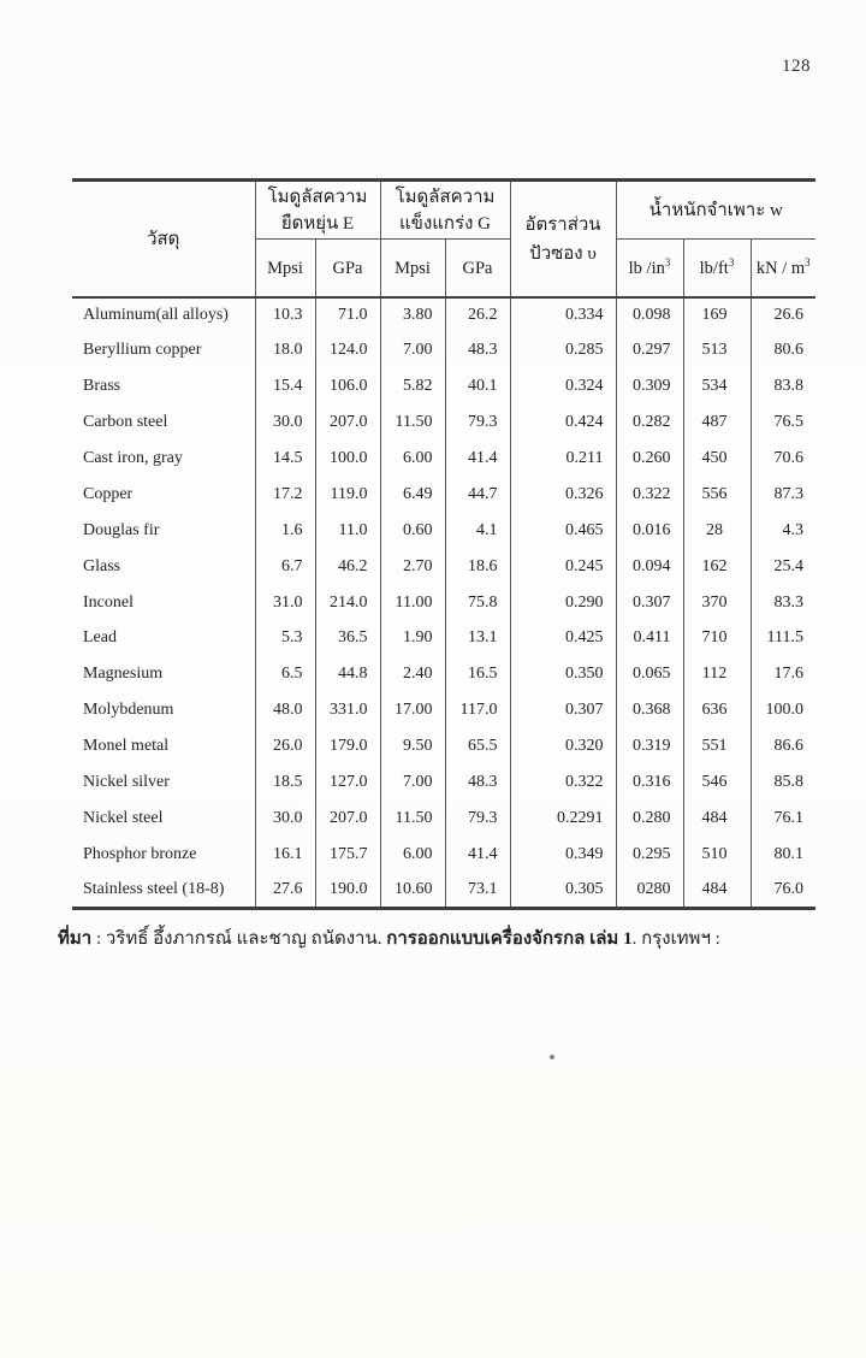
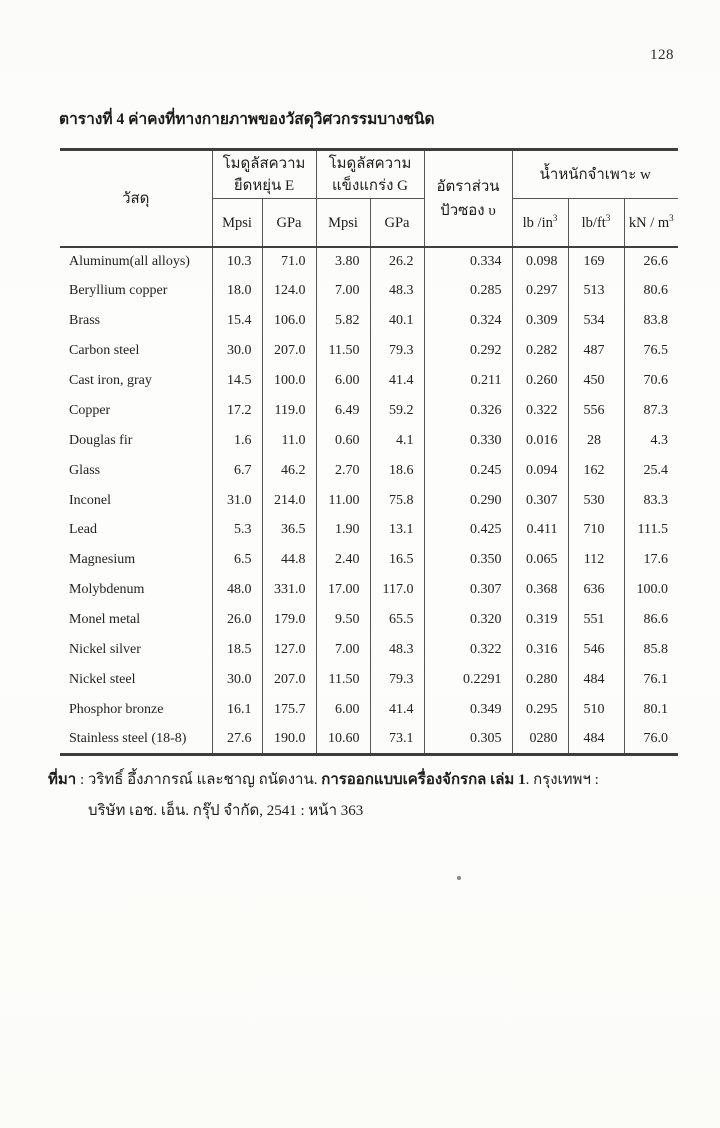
  128
+ ตารางที่ 4 ค่าคงที่ทางกายภาพของวัสดุวิศวกรรมบางชนิด
  วัสดุ	โมดูลัสความ ยืดหยุ่น E	โมดูลัสความ แข็งแกร่ง G	อัตราส่วน ปัวซอง υ	น้ำหนักจำเพาะ w
  Mpsi	GPa	Mpsi	GPa	lb /in3	lb/ft3	kN / m3
  Aluminum(all alloys)	10.3	71.0	3.80	26.2	0.334	0.098	169	26.6
  Beryllium copper	18.0	124.0	7.00	48.3	0.285	0.297	513	80.6
  Brass	15.4	106.0	5.82	40.1	0.324	0.309	534	83.8
- Carbon steel	30.0	207.0	11.50	79.3	0.424	0.282	487	76.5
+ Carbon steel	30.0	207.0	11.50	79.3	0.292	0.282	487	76.5
  Cast iron, gray	14.5	100.0	6.00	41.4	0.211	0.260	450	70.6
- Copper	17.2	119.0	6.49	44.7	0.326	0.322	556	87.3
+ Copper	17.2	119.0	6.49	59.2	0.326	0.322	556	87.3
- Douglas fir	1.6	11.0	0.60	4.1	0.465	0.016	28	4.3
+ Douglas fir	1.6	11.0	0.60	4.1	0.330	0.016	28	4.3
  Glass	6.7	46.2	2.70	18.6	0.245	0.094	162	25.4
- Inconel	31.0	214.0	11.00	75.8	0.290	0.307	370	83.3
+ Inconel	31.0	214.0	11.00	75.8	0.290	0.307	530	83.3
  Lead	5.3	36.5	1.90	13.1	0.425	0.411	710	111.5
  Magnesium	6.5	44.8	2.40	16.5	0.350	0.065	112	17.6
  Molybdenum	48.0	331.0	17.00	117.0	0.307	0.368	636	100.0
  Monel metal	26.0	179.0	9.50	65.5	0.320	0.319	551	86.6
  Nickel silver	18.5	127.0	7.00	48.3	0.322	0.316	546	85.8
  Nickel steel	30.0	207.0	11.50	79.3	0.2291	0.280	484	76.1
  Phosphor bronze	16.1	175.7	6.00	41.4	0.349	0.295	510	80.1
  Stainless steel (18-8)	27.6	190.0	10.60	73.1	0.305	0280	484	76.0
  ที่มา : วริทธิ์ อึ้งภากรณ์ และชาญ ถนัดงาน. การออกแบบเครื่องจักรกล เล่ม 1. กรุงเทพฯ :
+ บริษัท เอช. เอ็น. กรุ๊ป จำกัด, 2541 : หน้า 363
